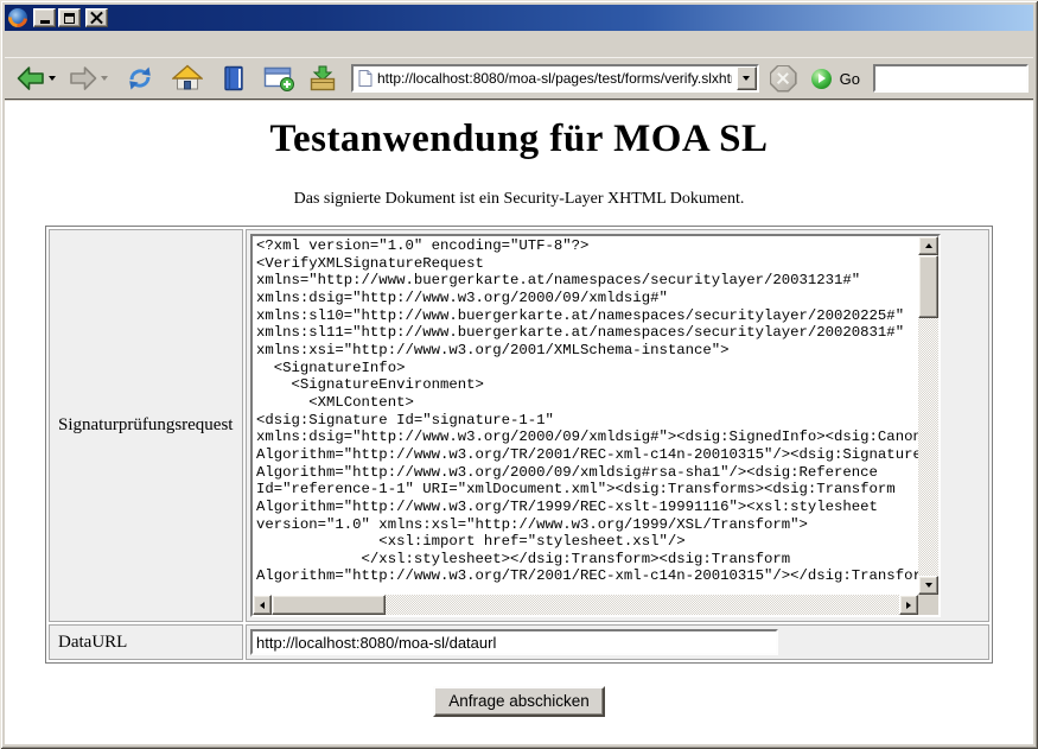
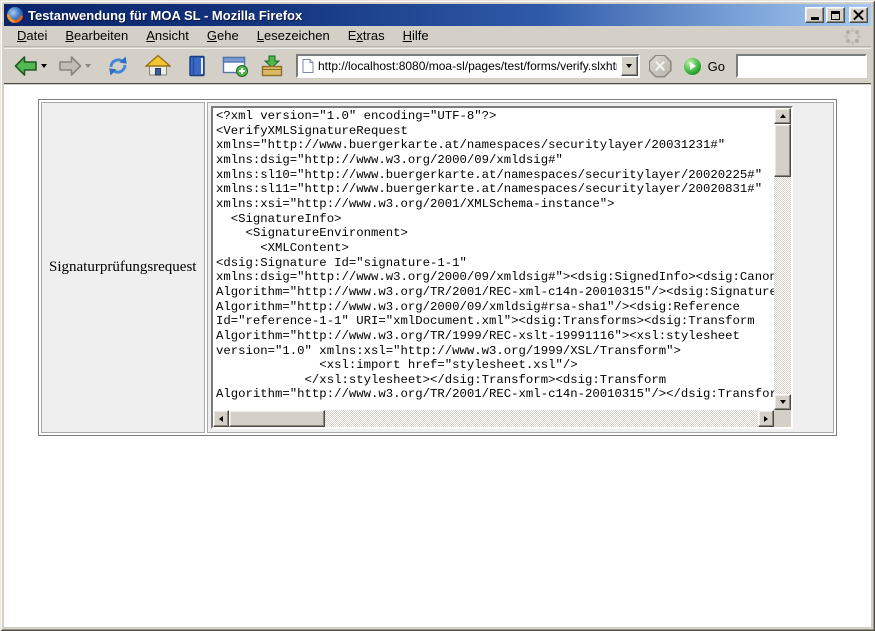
+ Testanwendung für MOA SL - Mozilla Firefox
+ Datei
+ Bearbeiten
+ Ansicht
+ Gehe
+ Lesezeichen
+ Extras
+ Hilfe
  http://localhost:8080/moa-sl/pages/test/forms/verify.slxht
  Go
- Testanwendung für MOA SL
- Das signierte Dokument ist ein Security-Layer XHTML Dokument.
  Signaturprüfungsrequest	<?xml version="1.0" encoding="UTF-8"?> <VerifyXMLSignatureRequest xmlns="http://www.buergerkarte.at/namespaces/securitylayer/20031231#" xmlns:dsig="http://www.w3.org/2000/09/xmldsig#" xmlns:sl10="http://www.buergerkarte.at/namespaces/securitylayer/20020225#" xmlns:sl11="http://www.buergerkarte.at/namespaces/securitylayer/20020831#" xmlns:xsi="http://www.w3.org/2001/XMLSchema-instance"> <SignatureInfo> <SignatureEnvironment> <XMLContent> <dsig:Signature Id="signature-1-1" xmlns:dsig="http://www.w3.org/2000/09/xmldsig#"><dsig:SignedInfo><dsig:Cano Algorithm="http://www.w3.org/TR/2001/REC-xml-c14n-20010315"/><dsig:Signatur Algorithm="http://www.w3.org/2000/09/xmldsig#rsa-sha1"/><dsig:Reference Id="reference-1-1" URI="xmlDocument.xml"><dsig:Transforms><dsig:Transform Algorithm="http://www.w3.org/TR/1999/REC-xslt-19991116"><xsl:stylesheet version="1.0" xmlns:xsl="http://www.w3.org/1999/XSL/Transform"> <xsl:import href="stylesheet.xsl"/> </xsl:stylesheet></dsig:Transform><dsig:Transform Algorithm="http://www.w3.org/TR/2001/REC-xml-c14n-20010315"/></dsig:Transfo
- DataURL	http://localhost:8080/moa-sl/dataurl
- Anfrage abschicken
